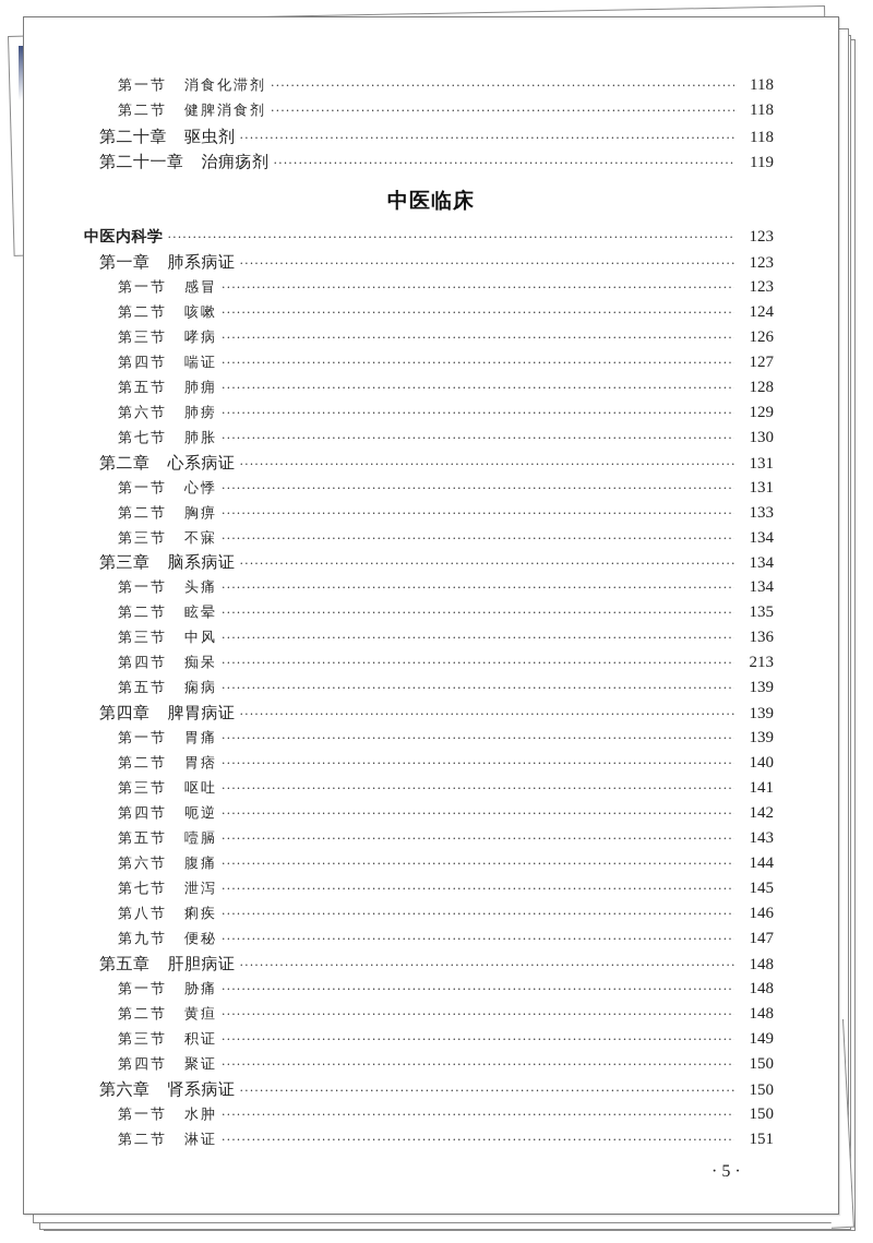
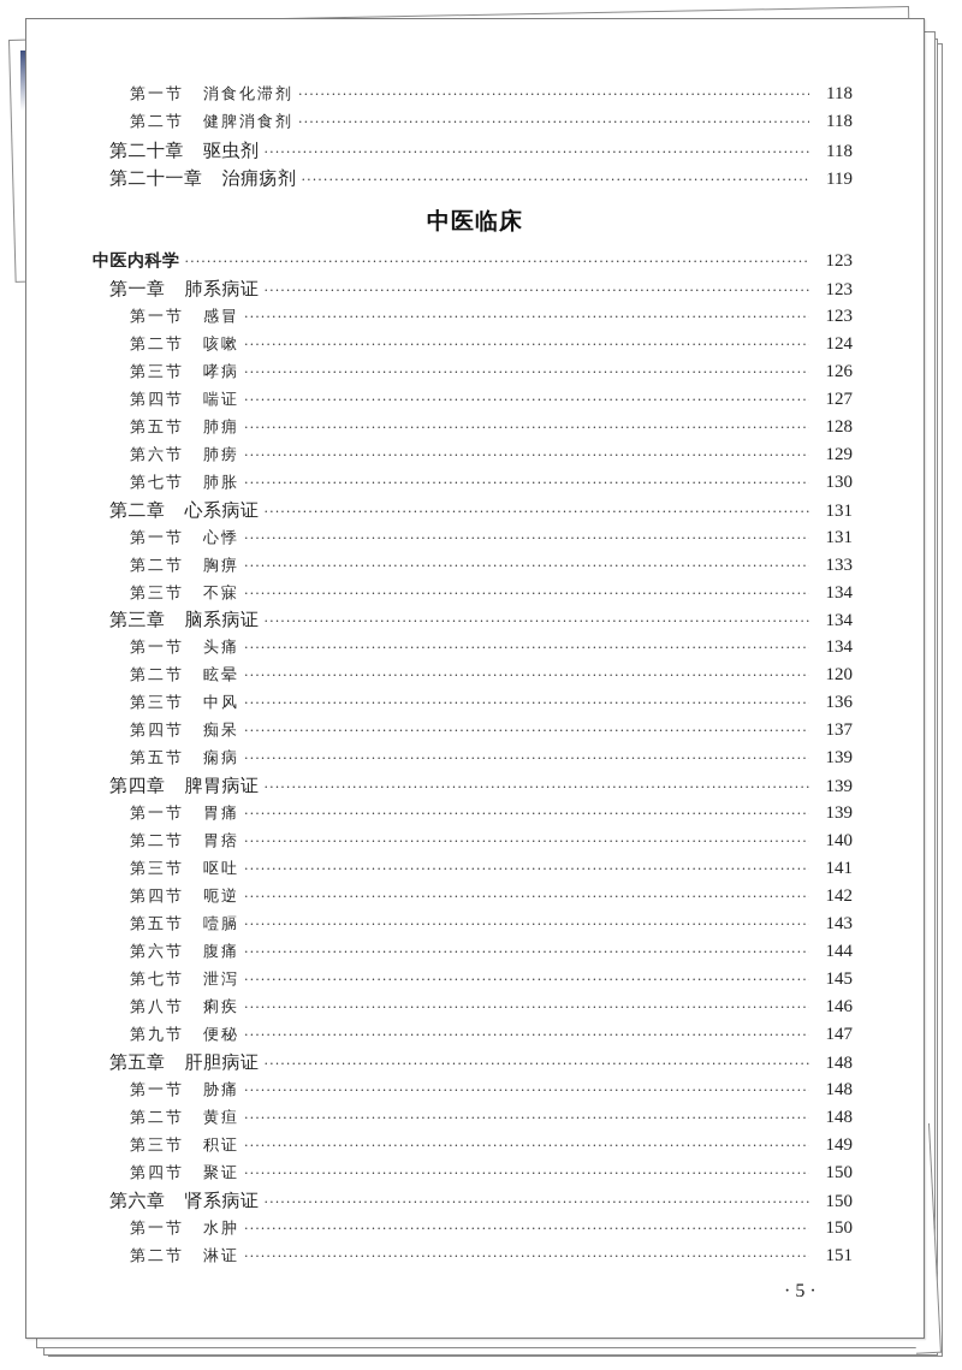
  第一节 消食化滞剂
  118
  第二节 健脾消食剂
  118
  第二十章 驱虫剂
  118
  第二十一章 治痈疡剂
  119
  中医临床
  中医内科学
  123
  第一章 肺系病证
  123
  第一节 感冒
  123
  第二节 咳嗽
  124
  第三节 哮病
  126
  第四节 喘证
  127
  第五节 肺痈
  128
  第六节 肺痨
  129
  第七节 肺胀
  130
  第二章 心系病证
  131
  第一节 心悸
  131
  第二节 胸痹
  133
  第三节 不寐
  134
  第三章 脑系病证
  134
  第一节 头痛
  134
  第二节 眩晕
- 135
+ 120
  第三节 中风
  136
  第四节 痴呆
- 213
+ 137
  第五节 痫病
  139
  第四章 脾胃病证
  139
  第一节 胃痛
  139
  第二节 胃痞
  140
  第三节 呕吐
  141
  第四节 呃逆
  142
  第五节 噎膈
  143
  第六节 腹痛
  144
  第七节 泄泻
  145
  第八节 痢疾
  146
  第九节 便秘
  147
  第五章 肝胆病证
  148
  第一节 胁痛
  148
  第二节 黄疸
  148
  第三节 积证
  149
  第四节 聚证
  150
  第六章 肾系病证
  150
  第一节 水肿
  150
  第二节 淋证
  151
  · 5 ·
